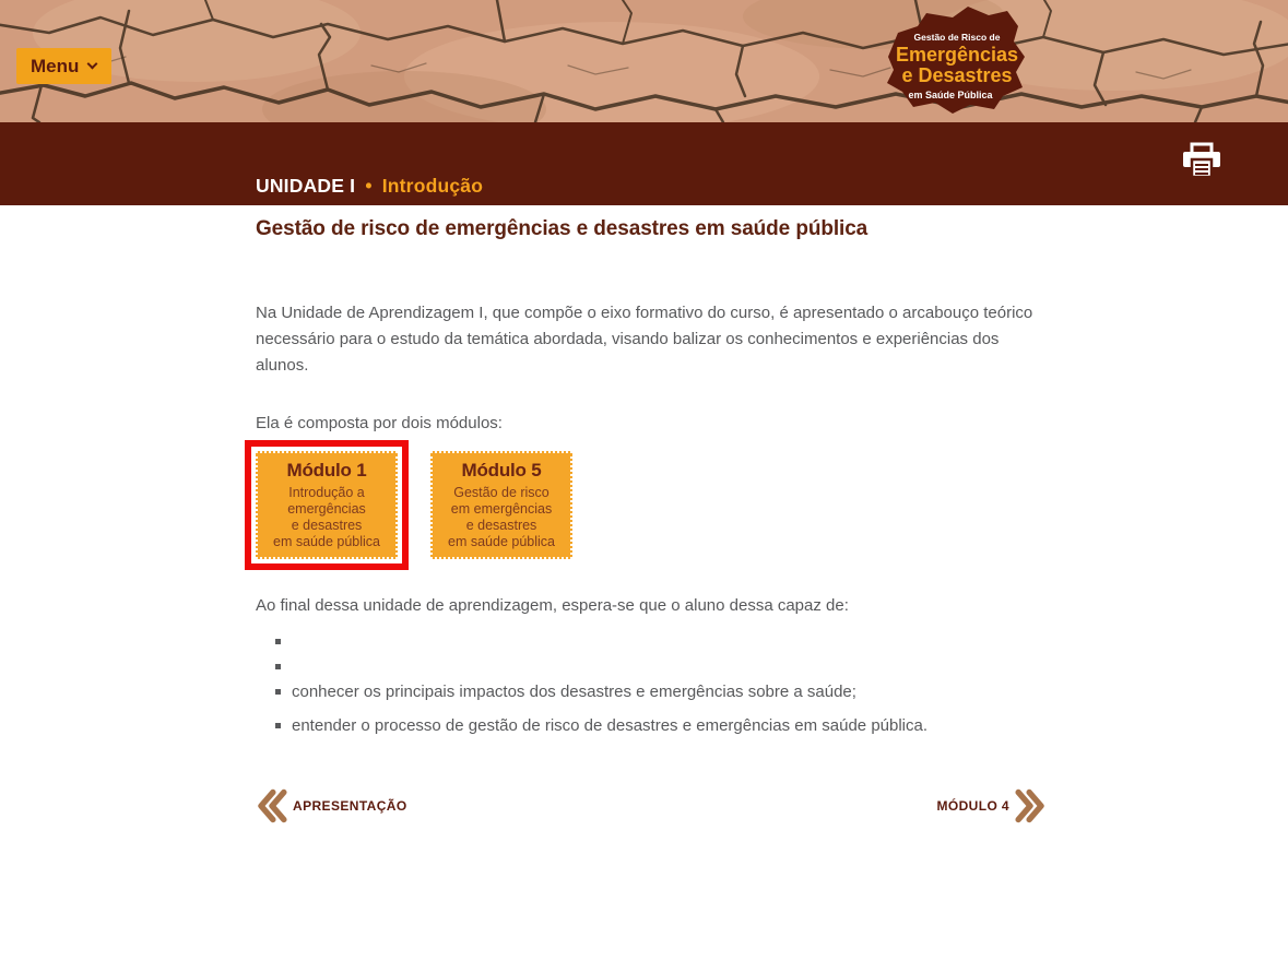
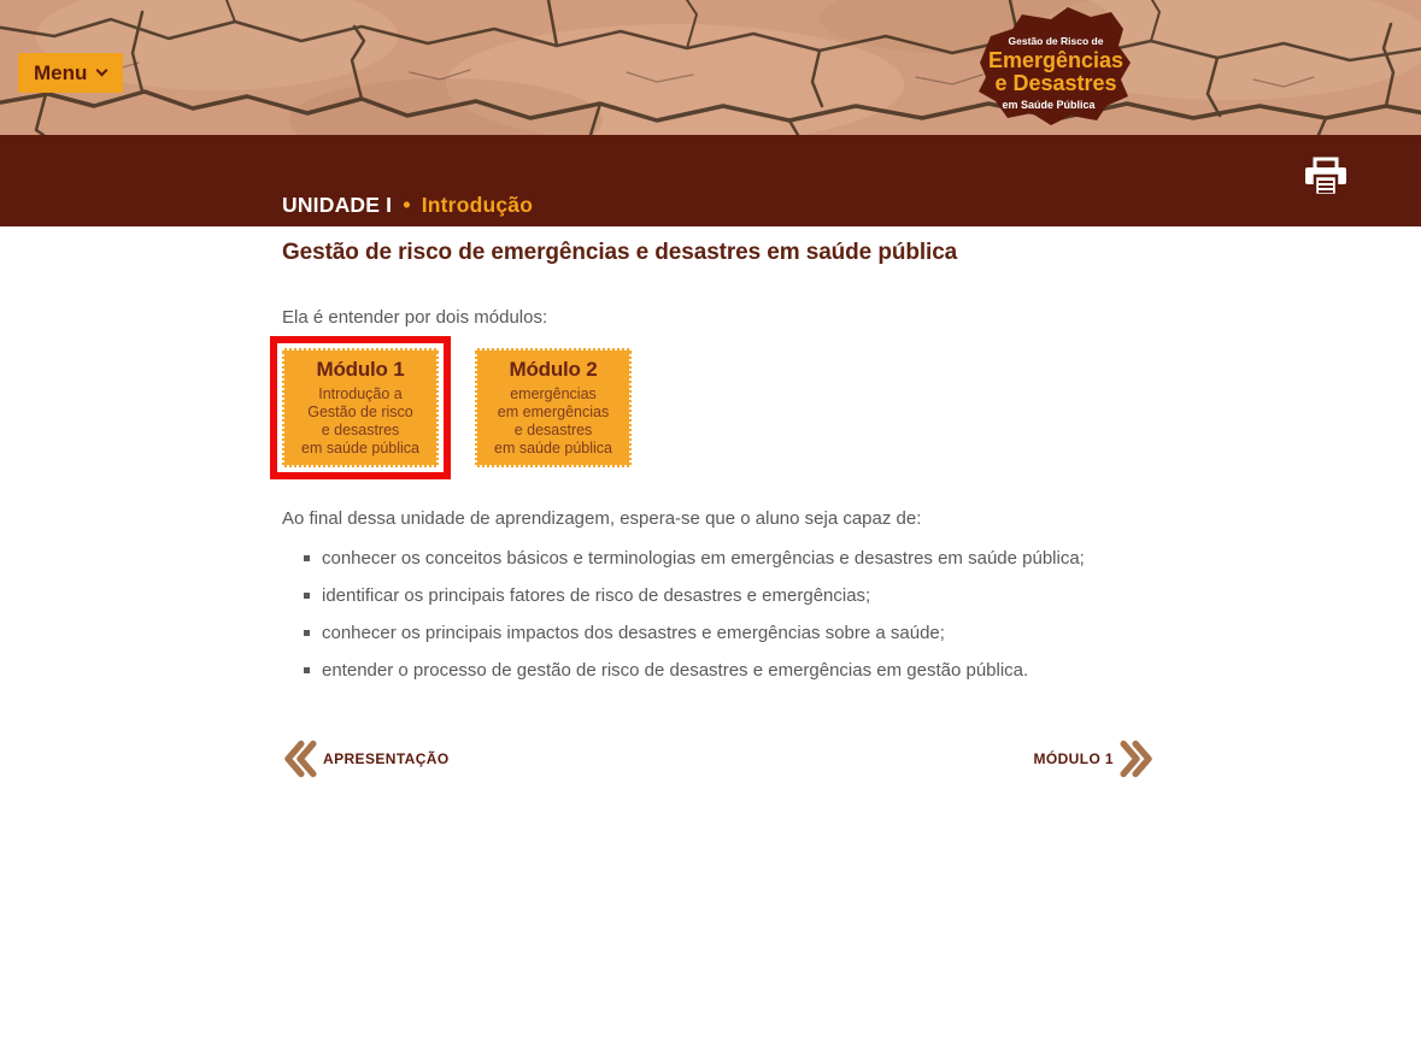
  Menu
  Gestão de Risco de
  Emergências
  e Desastres
  em Saúde Pública
  UNIDADE I • Introdução
  Gestão de risco de emergências e desastres em saúde pública
- Na Unidade de Aprendizagem I, que compõe o eixo formativo do curso, é apresentado o arcabouço teórico necessário para o estudo da temática abordada, visando balizar os conhecimentos e experiências dos alunos.
- Ela é composta por dois módulos:
+ Ela é entender por dois módulos:
  Módulo 1
  Introdução a
- emergências
+ Gestão de risco
  e desastres
  em saúde pública
- Módulo 5
+ Módulo 2
- Gestão de risco
+ emergências
  em emergências
  e desastres
  em saúde pública
- Ao final dessa unidade de aprendizagem, espera-se que o aluno dessa capaz de:
+ Ao final dessa unidade de aprendizagem, espera-se que o aluno seja capaz de:
+ conhecer os conceitos básicos e terminologias em emergências e desastres em saúde pública;
+ identificar os principais fatores de risco de desastres e emergências;
  conhecer os principais impactos dos desastres e emergências sobre a saúde;
- entender o processo de gestão de risco de desastres e emergências em saúde pública.
+ entender o processo de gestão de risco de desastres e emergências em gestão pública.
  APRESENTAÇÃO
- MÓDULO 4
+ MÓDULO 1
